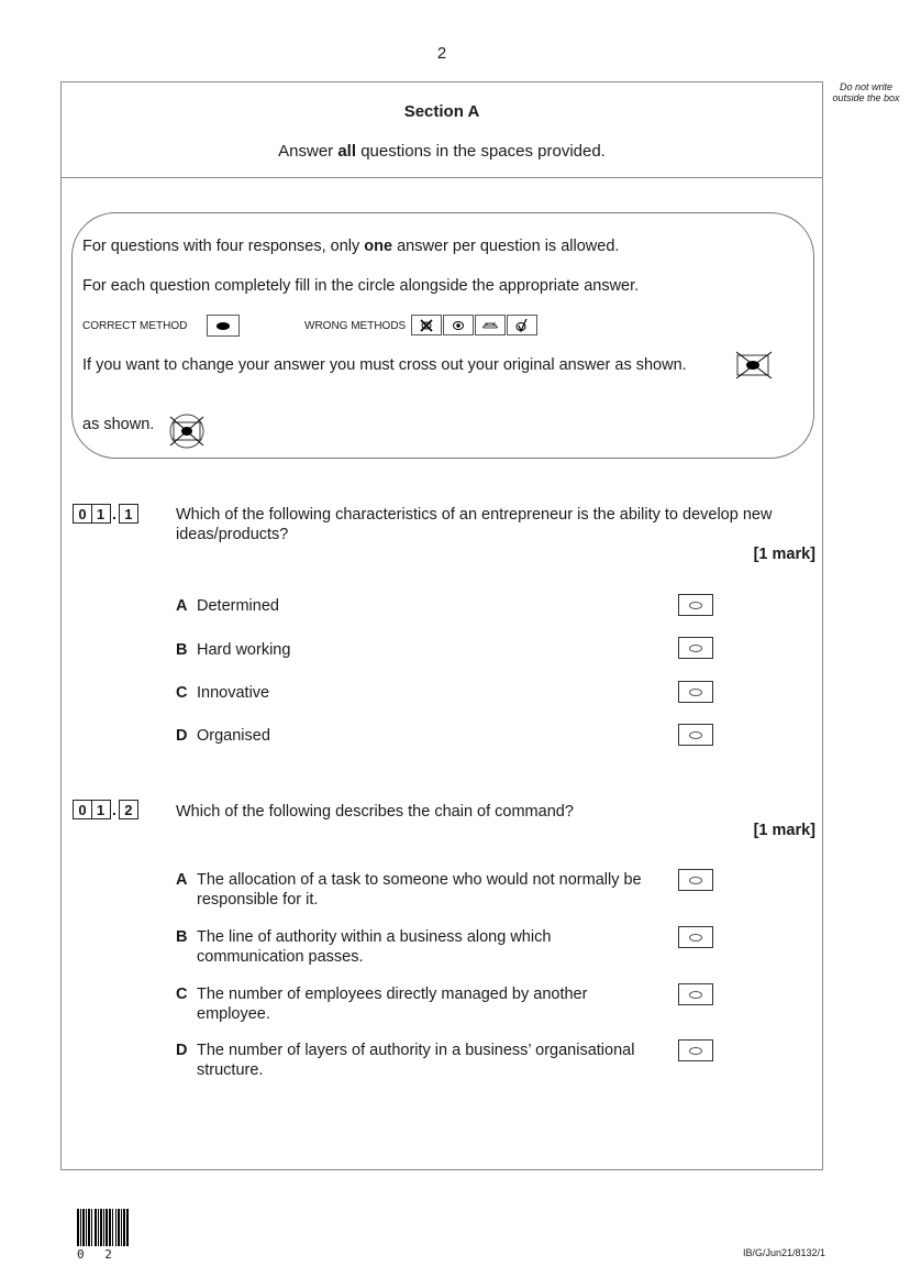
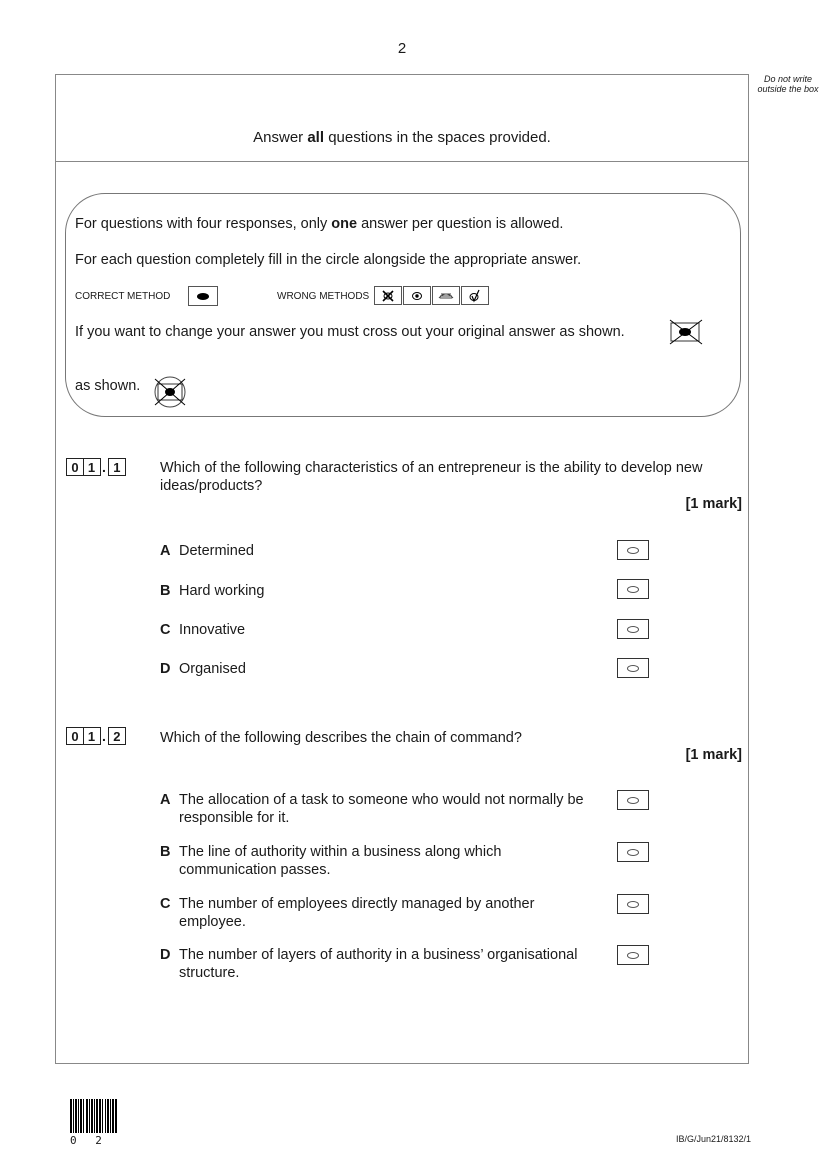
  2
  Do not write outside the box
- Section A
  Answer all questions in the spaces provided.
  For questions with four responses, only one answer per question is allowed.
  For each question completely fill in the circle alongside the appropriate answer.
  CORRECT METHOD
  WRONG METHODS
  If you want to change your answer you must cross out your original answer as shown.
  as shown.
  0
  1
  .
  1
  Which of the following characteristics of an entrepreneur is the ability to develop new
  ideas/products?
  [1 mark]
  A
  Determined
  B
  Hard working
  C
  Innovative
  D
  Organised
  0
  1
  .
  2
  Which of the following describes the chain of command?
  [1 mark]
  A
  The allocation of a task to someone who would not normally be
  responsible for it.
  B
  The line of authority within a business along which
  communication passes.
  C
  The number of employees directly managed by another
  employee.
  D
  The number of layers of authority in a business’ organisational
  structure.
  0 2
  IB/G/Jun21/8132/1
